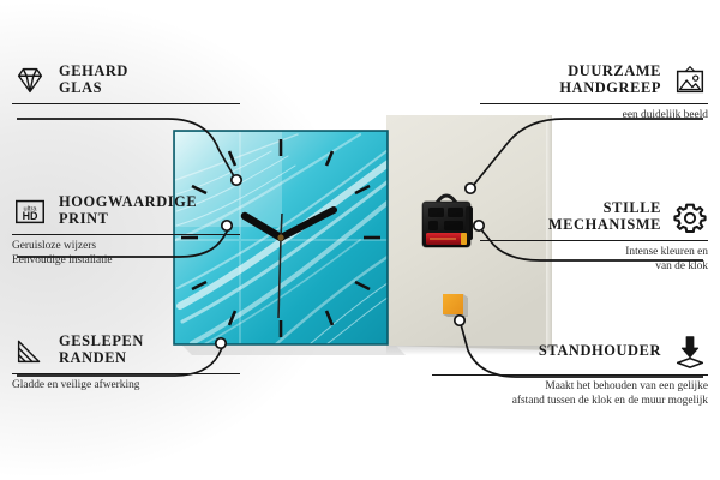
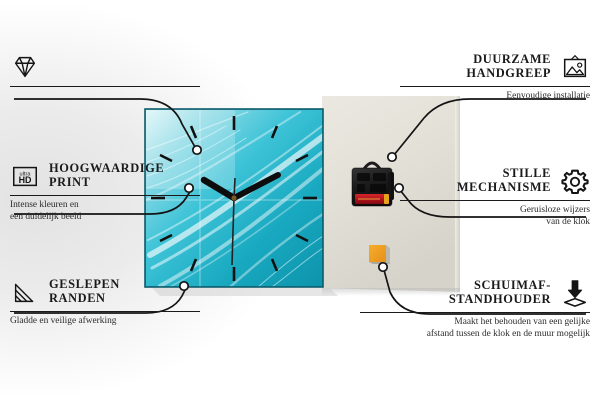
- GEHARD
- GLAS
  HD
  HOOGWAARDIGE
  PRINT
- Geruisloze wijzers
+ Intense kleuren en
- Eenvoudige installatie
+ een duidelijk beeld
  GESLEPEN
  RANDEN
  Gladde en veilige afwerking
  DUURZAME
  HANDGREEP
- een duidelijk beeld
+ Eenvoudige installatie
  STILLE
  MECHANISME
- Intense kleuren en
+ Geruisloze wijzers
  van de klok
+ SCHUIMAF-
  STANDHOUDER
  Maakt het behouden van een gelijke
  afstand tussen de klok en de muur mogelijk
